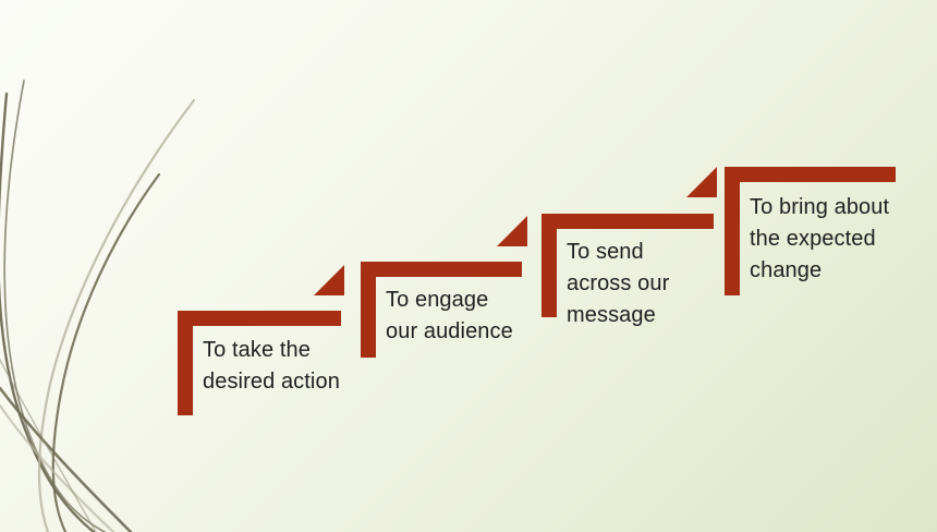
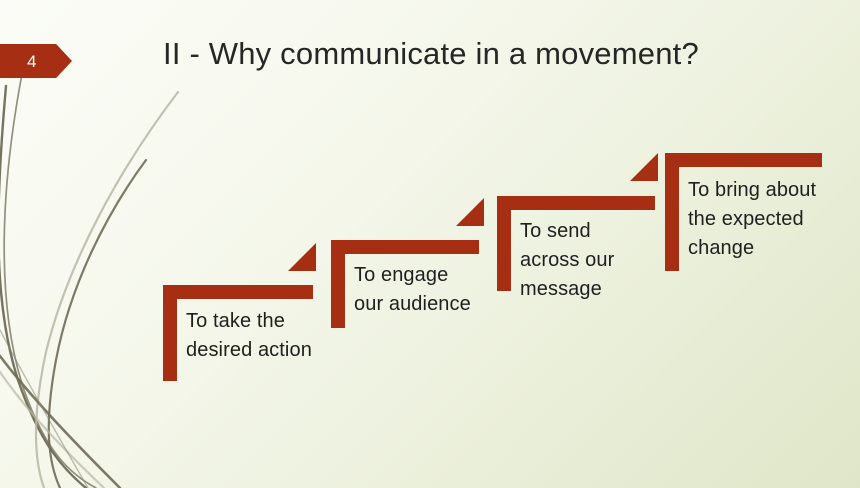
+ 4
+ II - Why communicate in a movement?
  To take the desired action
  To engage our audience
  To send across our message
  To bring about the expected change
